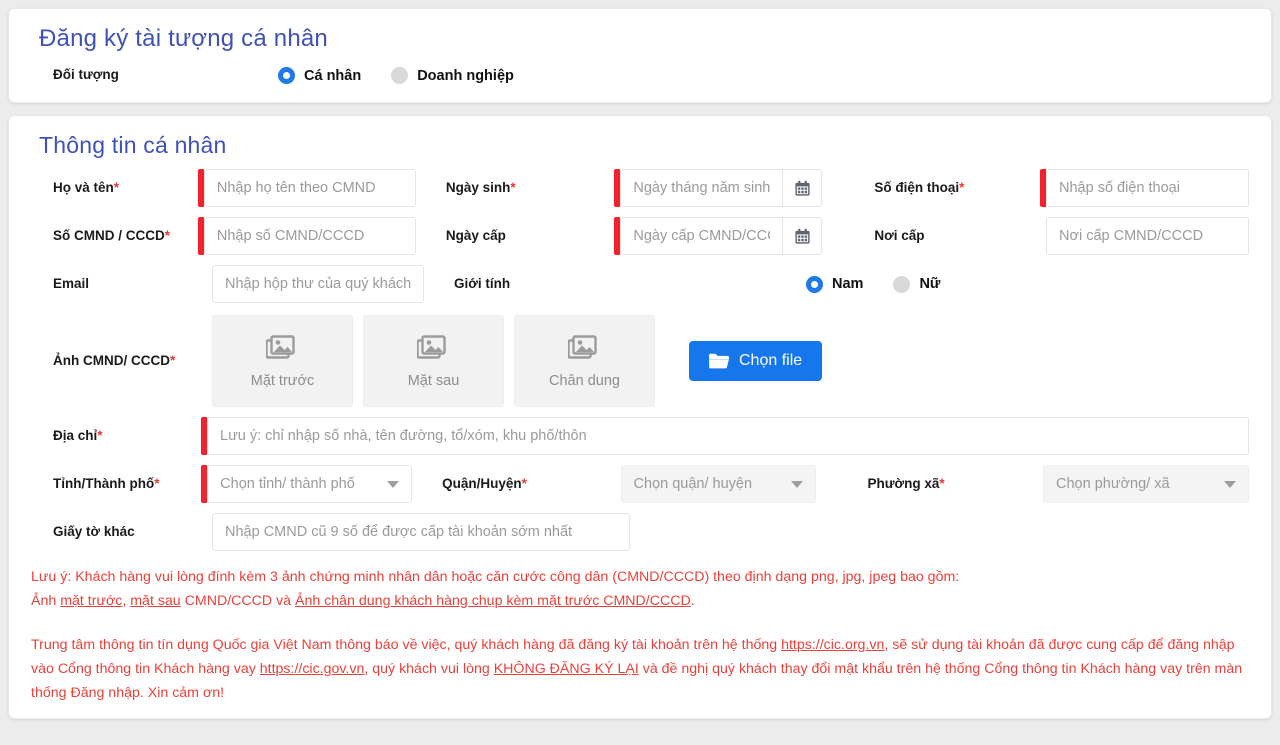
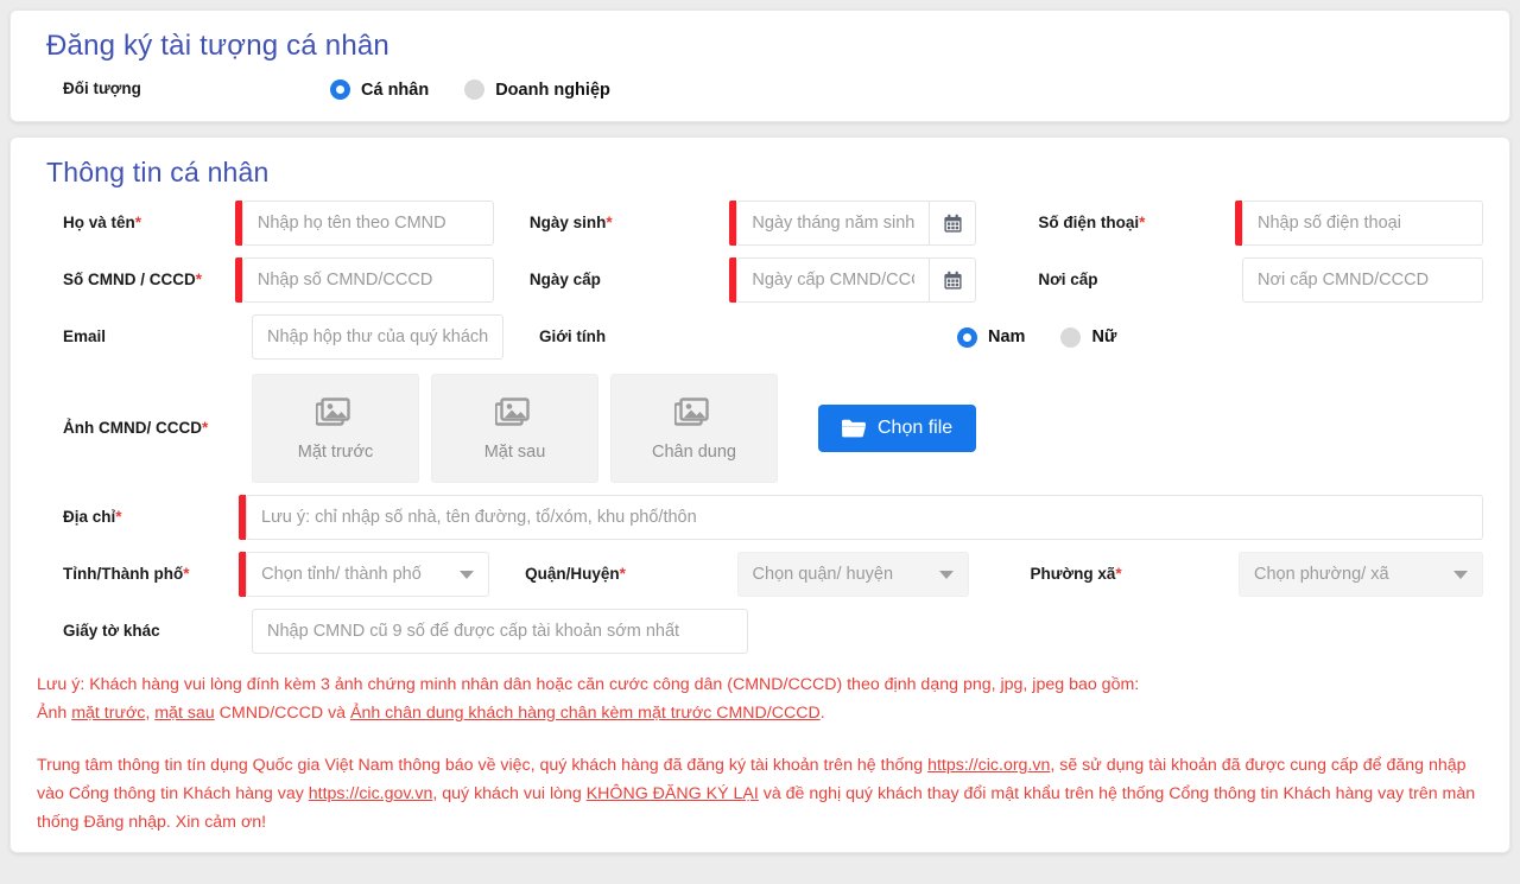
  Đăng ký tài tượng cá nhân
  Đối tượng
  Cá nhân
  Doanh nghiệp
  Thông tin cá nhân
  Họ và tên*
  Nhập họ tên theo CMND
  Ngày sinh*
  Ngày tháng năm sinh
  Số điện thoại*
  Nhập số điện thoại
  Số CMND / CCCD*
  Nhập số CMND/CCCD
  Ngày cấp
  Ngày cấp CMND/CC
  Nơi cấp
  Nơi cấp CMND/CCCD
  Email
  Nhập hộp thư của quý khách
  Giới tính
  Nam
  Nữ
  Ảnh CMND/ CCCD*
  Mặt trước
  Mặt sau
  Chân dung
  Chọn file
  Địa chỉ*
  Lưu ý: chỉ nhập số nhà, tên đường, tổ/xóm, khu phố/thôn
  Tỉnh/Thành phố*
  Chọn tỉnh/ thành phố
  Quận/Huyện*
  Chọn quận/ huyện
  Phường xã*
  Chọn phường/ xã
  Giấy tờ khác
  Nhập CMND cũ 9 số để được cấp tài khoản sớm nhất
  Lưu ý: Khách hàng vui lòng đính kèm 3 ảnh chứng minh nhân dân hoặc căn cước công dân (CMND/CCCD) theo định dạng png, jpg, jpeg bao gồm:
- Ảnh mặt trước, mặt sau CMND/CCCD và Ảnh chân dung khách hàng chụp kèm mặt trước CMND/CCCD.
+ Ảnh mặt trước, mặt sau CMND/CCCD và Ảnh chân dung khách hàng chân kèm mặt trước CMND/CCCD.
  Trung tâm thông tin tín dụng Quốc gia Việt Nam thông báo về việc, quý khách hàng đã đăng ký tài khoản trên hệ thống https://cic.org.vn, sẽ sử dụng tài khoản đã được cung cấp để đăng nhập vào Cổng thông tin Khách hàng vay https://cic.gov.vn, quý khách vui lòng KHÔNG ĐĂNG KÝ LẠI và đề nghị quý khách thay đổi mật khẩu trên hệ thống Cổng thông tin Khách hàng vay trên màn thống Đăng nhập. Xin cảm ơn!
